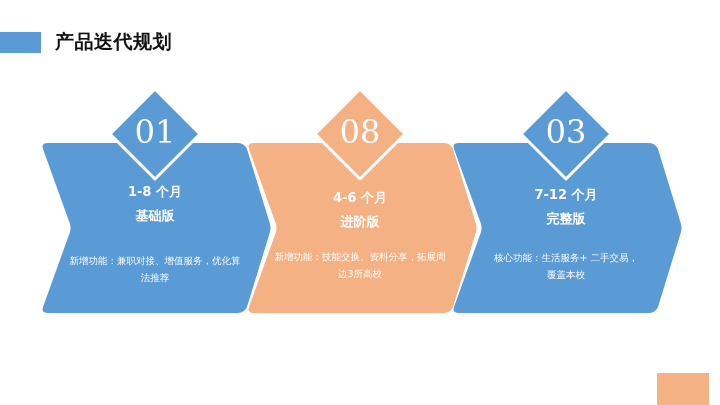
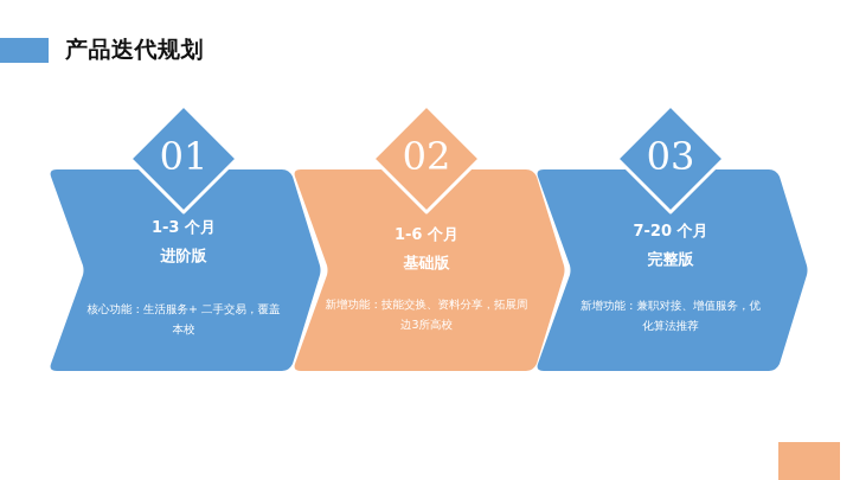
  产品迭代规划
  01
- 08
+ 02
  03
- 1-8 个月
+ 1-3 个月
- 基础版
+ 进阶版
- 新增功能：兼职对接、增值服务，优化算法推荐
+ 核心功能：生活服务+ 二手交易，覆盖本校
- 4-6 个月
+ 1-6 个月
- 进阶版
+ 基础版
  新增功能：技能交换、资料分享，拓展周边3所高校
- 7-12 个月
+ 7-20 个月
  完整版
- 核心功能：生活服务+ 二手交易，覆盖本校
+ 新增功能：兼职对接、增值服务，优化算法推荐
